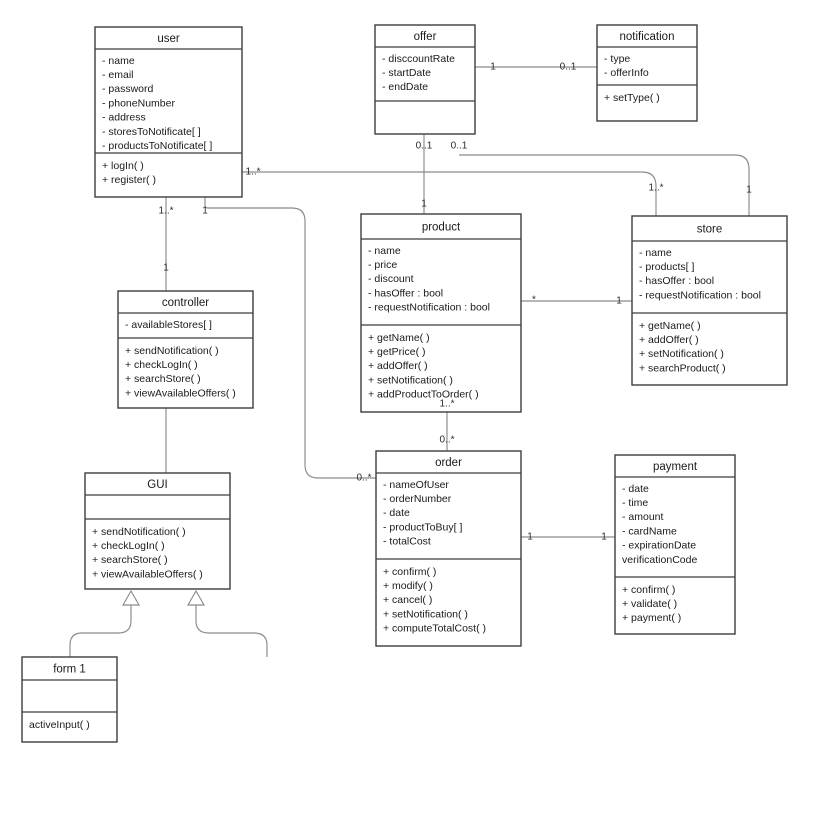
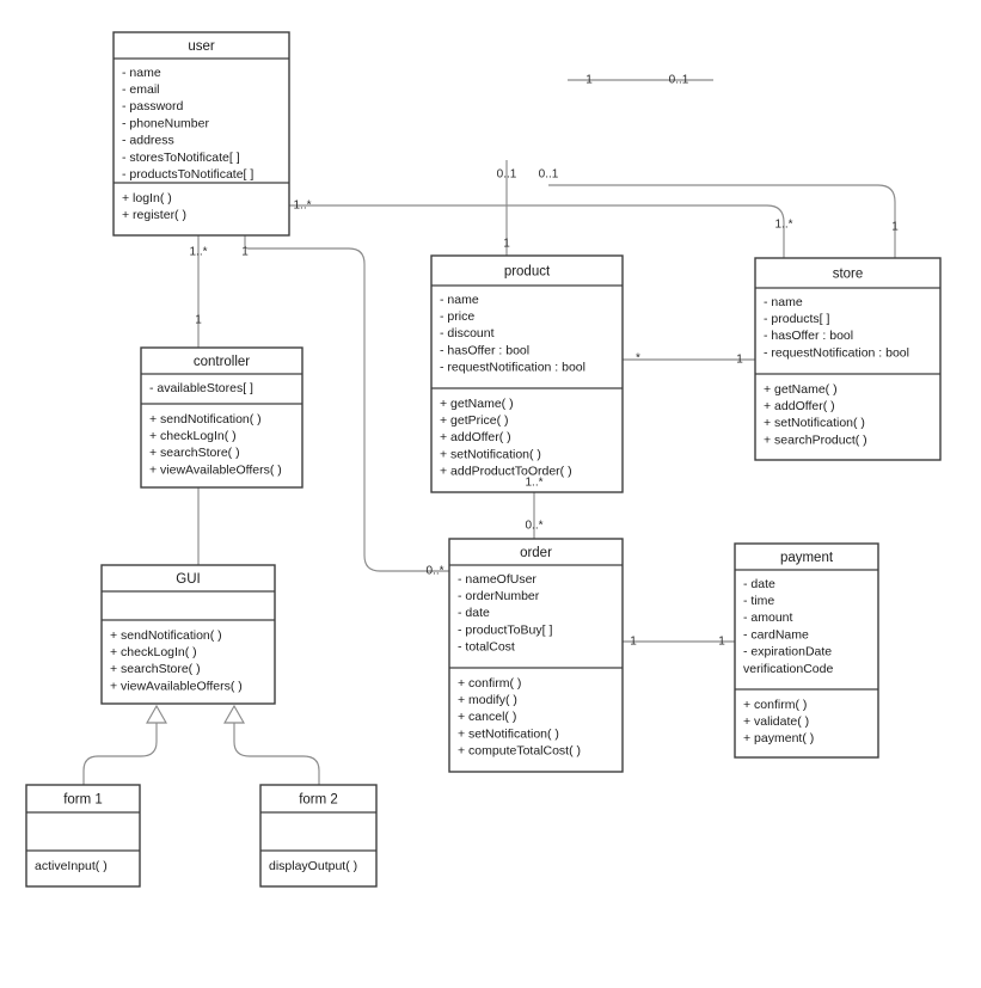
  user
  - name
  - email
  - password
  - phoneNumber
  - address
  - storesToNotificate[ ]
  - productsToNotificate[ ]
  + logIn( )
  + register( )
- offer
- - disccountRate
- - startDate
- - endDate
- notification
- - type
- - offerInfo
- + setType( )
  product
  - name
  - price
  - discount
  - hasOffer : bool
  - requestNotification : bool
  + getName( )
  + getPrice( )
  + addOffer( )
  + setNotification( )
  + addProductToOrder( )
  store
  - name
  - products[ ]
  - hasOffer : bool
  - requestNotification : bool
  + getName( )
  + addOffer( )
  + setNotification( )
  + searchProduct( )
  controller
  - availableStores[ ]
  + sendNotification( )
  + checkLogIn( )
  + searchStore( )
  + viewAvailableOffers( )
  GUI
  + sendNotification( )
  + checkLogIn( )
  + searchStore( )
  + viewAvailableOffers( )
  order
  - nameOfUser
  - orderNumber
  - date
  - productToBuy[ ]
  - totalCost
  + confirm( )
  + modify( )
  + cancel( )
  + setNotification( )
  + computeTotalCost( )
  payment
  - date
  - time
  - amount
  - cardName
  - expirationDate
  verificationCode
  + confirm( )
  + validate( )
  + payment( )
  form 1
  activeInput( )
+ form 2
+ displayOutput( )
  1
  0..1
  0..1
  0..1
  1
  1..*
  1..*
  1
  1
  1..*
  1
  *
  1
  1..*
  0..*
  0..*
  1
  1
